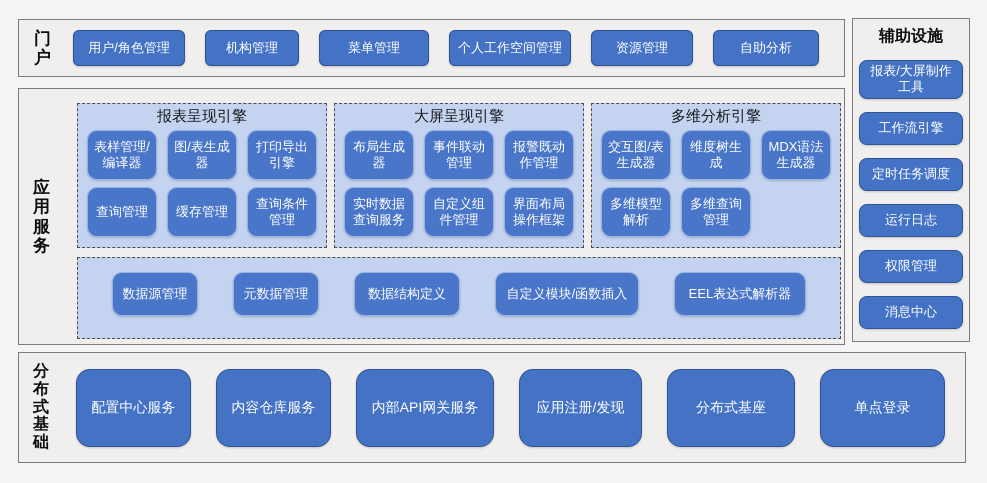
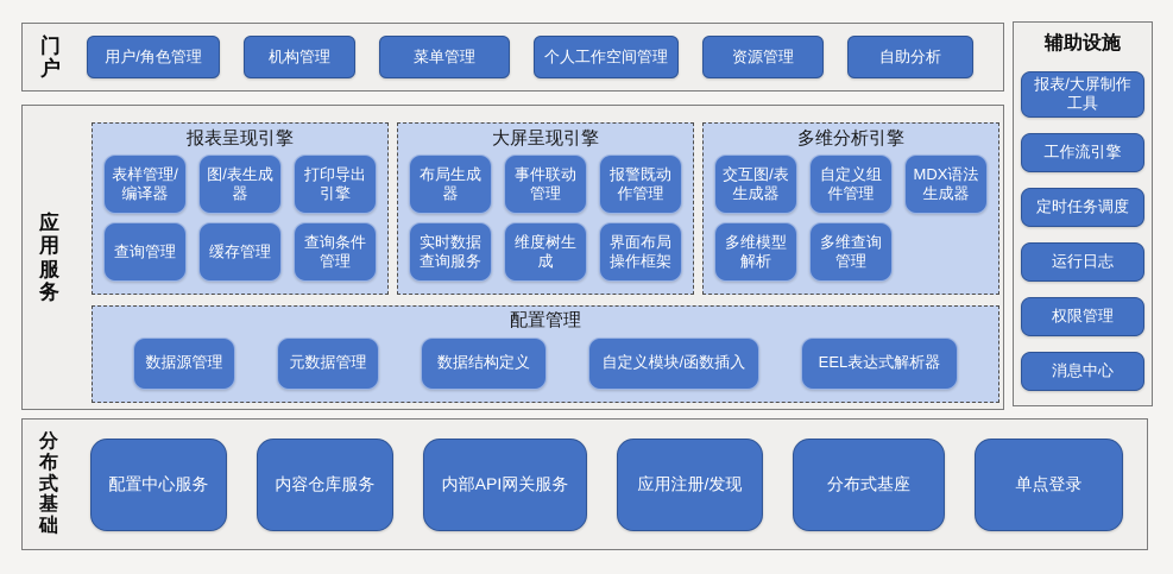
  门户
  用户/角色管理
  机构管理
  菜单管理
  个人工作空间管理
  资源管理
  自助分析
  应用服务
  报表呈现引擎
  表样管理/编译器
  图/表生成器
  打印导出引擎
  查询管理
  缓存管理
  查询条件管理
  大屏呈现引擎
  布局生成器
  事件联动管理
  报警既动作管理
  实时数据查询服务
- 自定义组件管理
+ 维度树生成
  界面布局操作框架
  多维分析引擎
  交互图/表生成器
- 维度树生成
+ 自定义组件管理
  MDX语法生成器
  多维模型解析
  多维查询管理
+ 配置管理
  数据源管理
  元数据管理
  数据结构定义
  自定义模块/函数插入
  EEL表达式解析器
  辅助设施
  报表/大屏制作工具
  工作流引擎
  定时任务调度
  运行日志
  权限管理
  消息中心
  分布式基础
  配置中心服务
  内容仓库服务
  内部API网关服务
  应用注册/发现
  分布式基座
  单点登录
